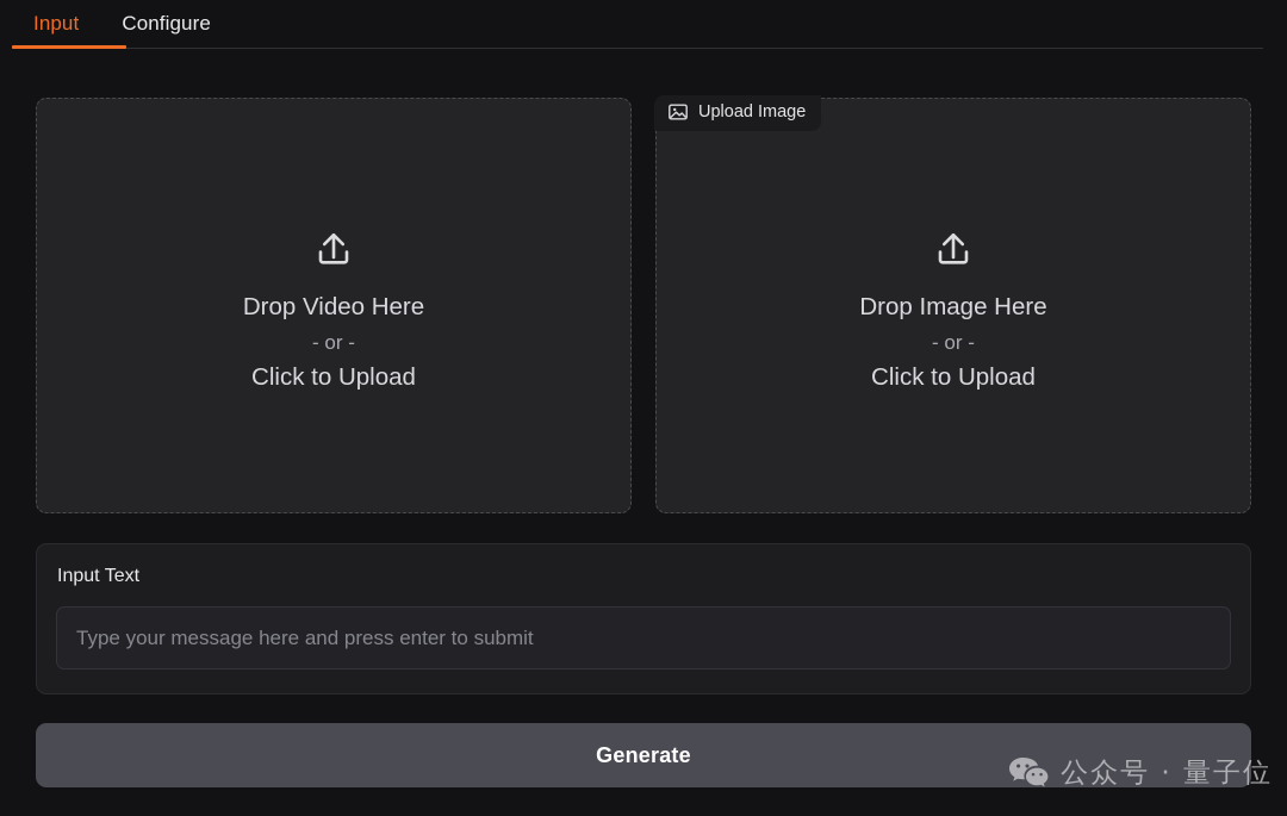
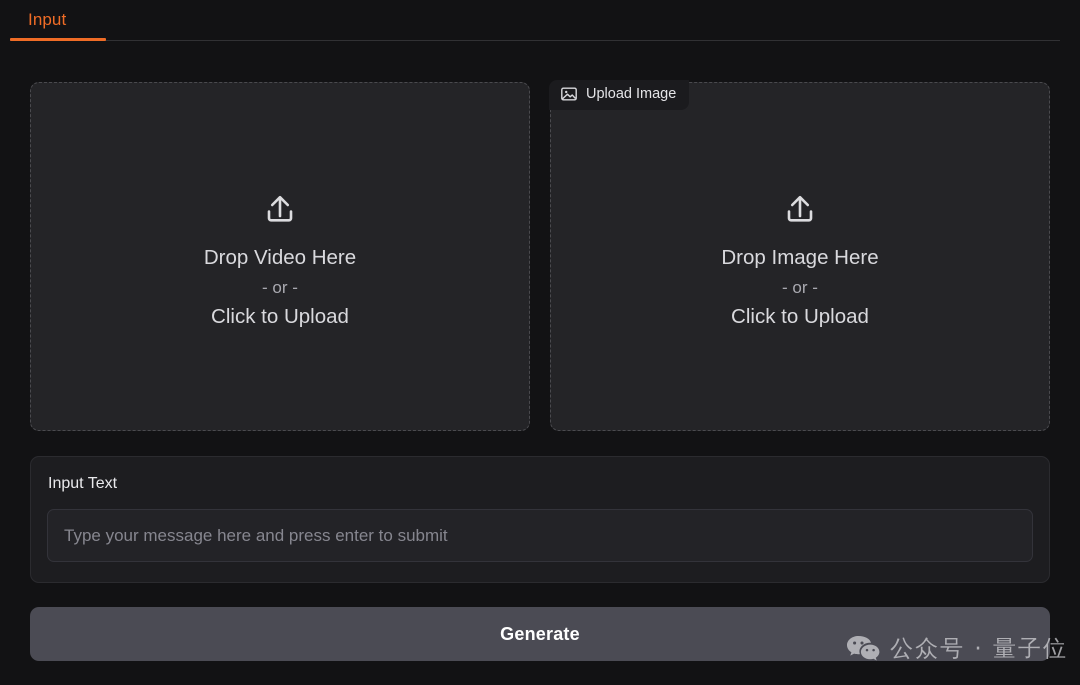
  Input
- Configure
  Drop Video Here
  - or -
  Click to Upload
  Upload Image
  Drop Image Here
  - or -
  Click to Upload
  Input Text
  Type your message here and press enter to submit
  Generate
  公众号 · 量子位
